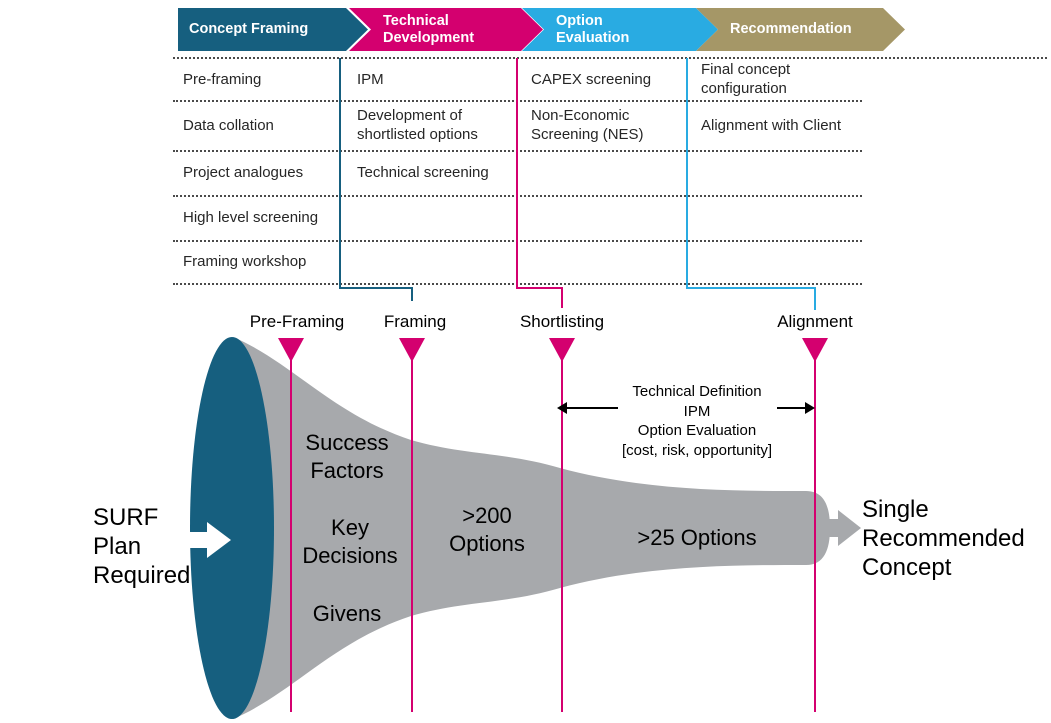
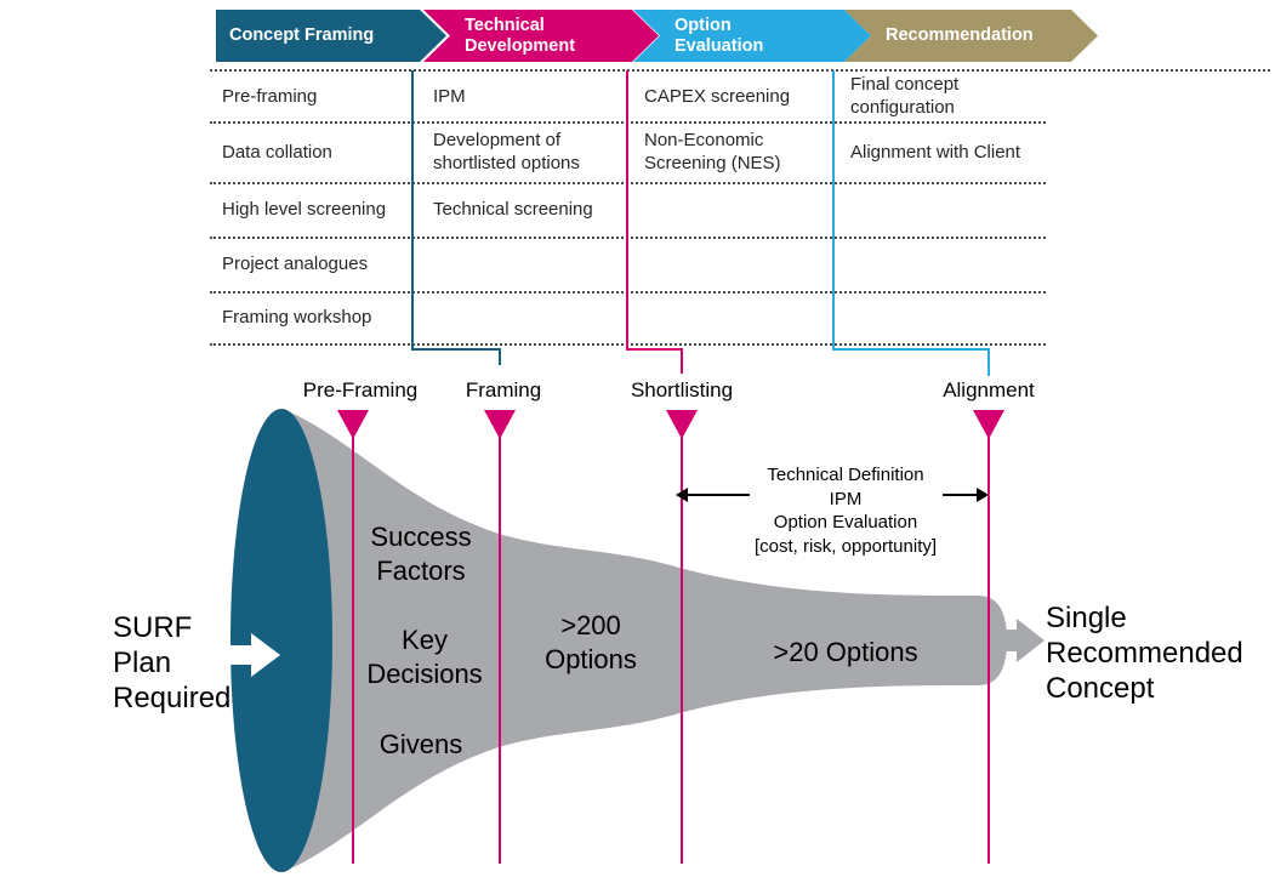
  Concept Framing
  Technical Development
  Option Evaluation
  Recommendation
  Pre-framing
  IPM
  CAPEX screening
  Final concept configuration
  Data collation
  Development of shortlisted options
  Non-Economic Screening (NES)
  Alignment with Client
- Project analogues
+ High level screening
  Technical screening
- High level screening
+ Project analogues
  Framing workshop
  Pre-Framing
  Framing
  Shortlisting
  Alignment
  SURF
  Plan
  Required
  Success
  Factors
  Key
  Decisions
  Givens
  >200
  Options
- >25 Options
+ >20 Options
  Single
  Recommended
  Concept
  Technical Definition
  IPM
  Option Evaluation
  [cost, risk, opportunity]
